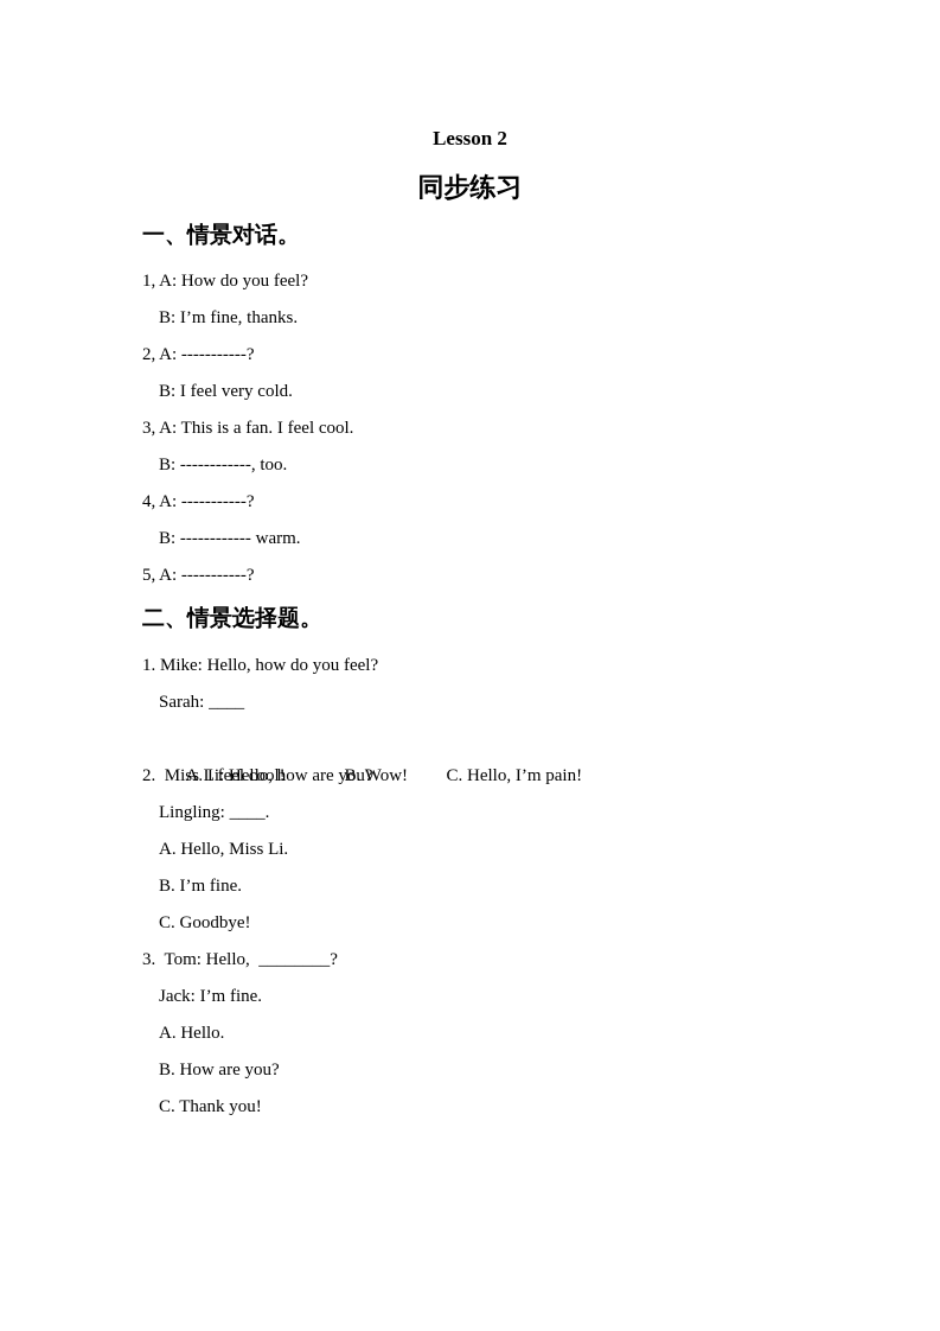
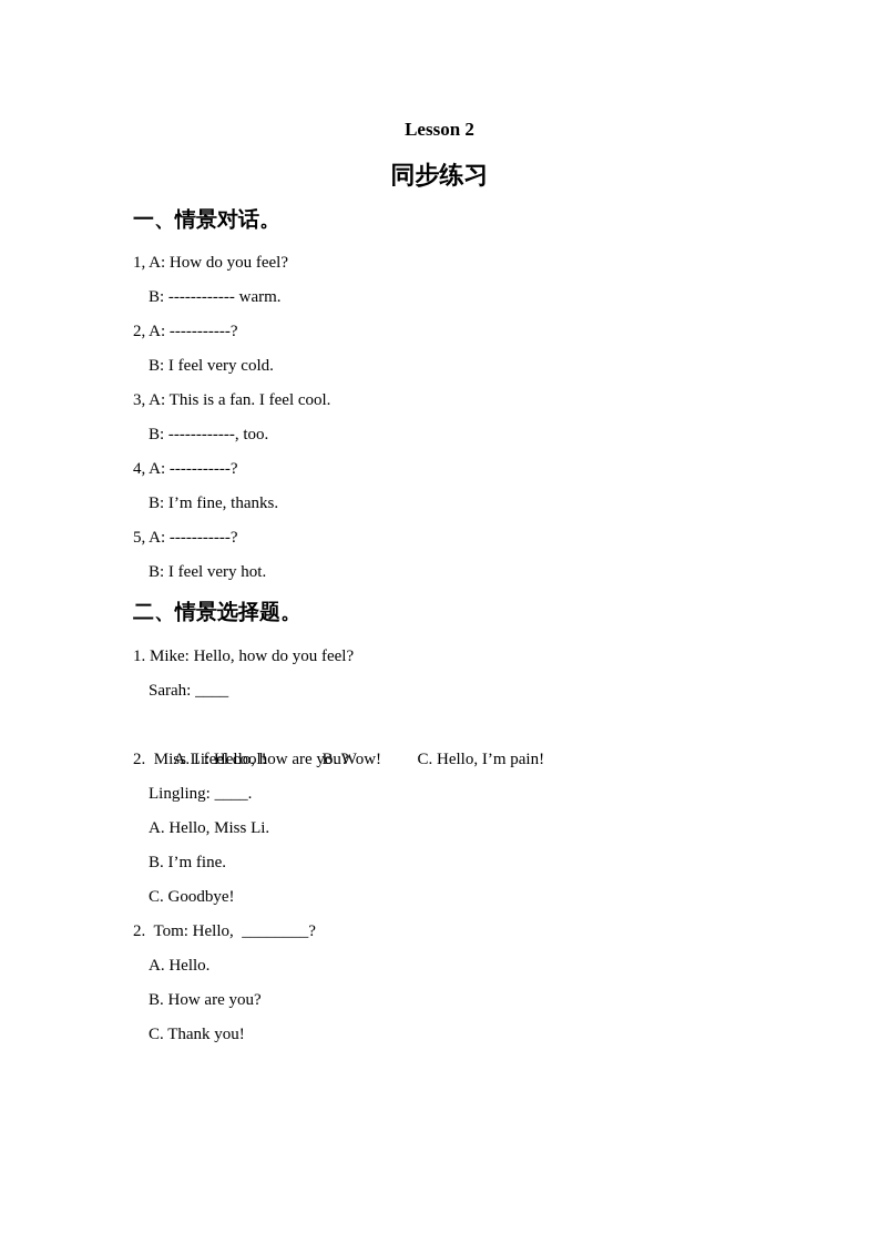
  Lesson 2
  同步练习
  一、情景对话。
  1, A: How do you feel?
- B: I’m fine, thanks.
+ B: ------------ warm.
  2, A: -----------?
  B: I feel very cold.
  3, A: This is a fan. I feel cool.
  B: ------------, too.
  4, A: -----------?
- B: ------------ warm.
+ B: I’m fine, thanks.
  5, A: -----------?
+ B: I feel very hot.
  二、情景选择题。
  1. Mike: Hello, how do you feel?
  Sarah: ____
  A. I feel cool! B. Wow! C. Hello, I’m pain!
  2. Miss Li: Hello, how are you?
  Lingling: ____.
  A. Hello, Miss Li.
  B. I’m fine.
  C. Goodbye!
- 3. Tom: Hello, ________?
+ 2. Tom: Hello, ________?
- Jack: I’m fine.
  A. Hello.
  B. How are you?
  C. Thank you!
